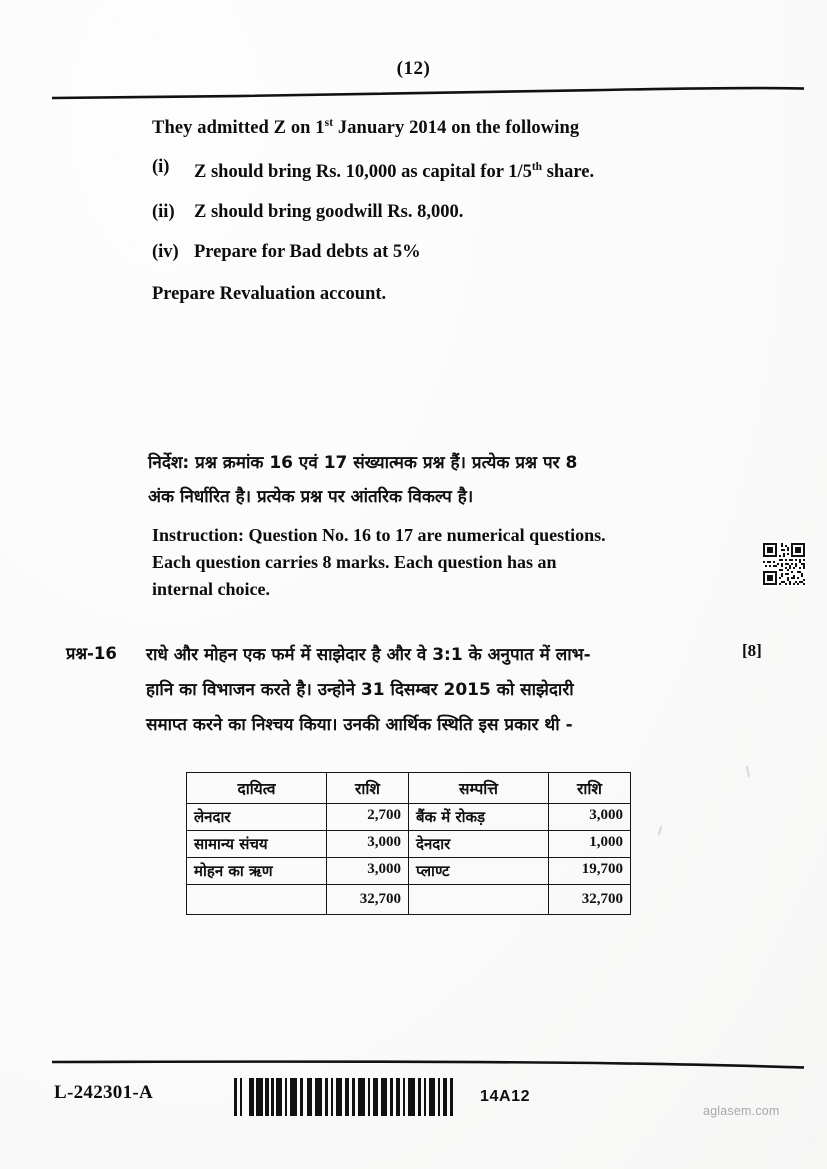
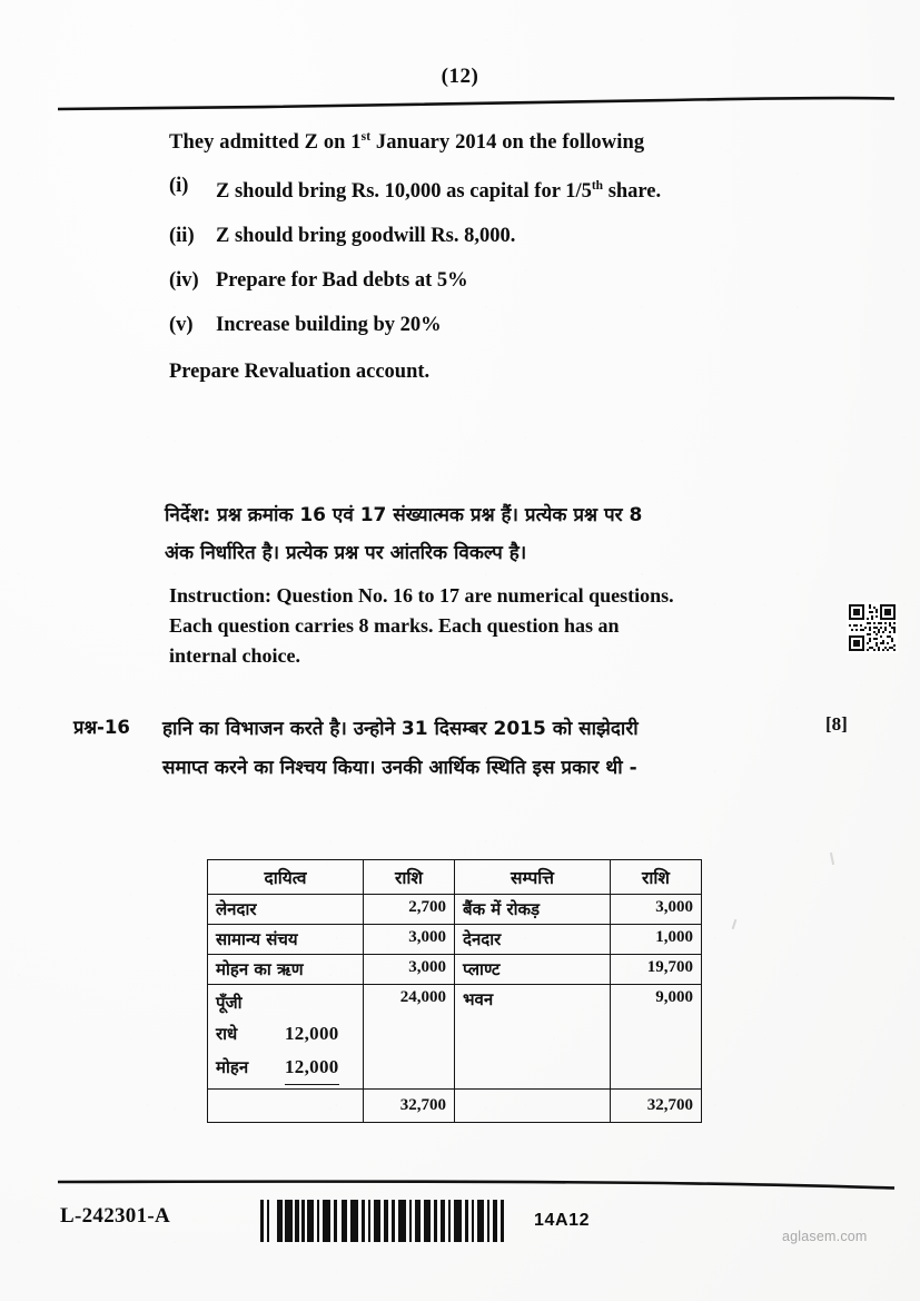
  (12)
  They admitted Z on 1st January 2014 on the following
  (i)
  Z should bring Rs. 10,000 as capital for 1/5th share.
  (ii)
  Z should bring goodwill Rs. 8,000.
  (iv)
  Prepare for Bad debts at 5%
+ (v)
+ Increase building by 20%
  Prepare Revaluation account.
  निर्देश: प्रश्न क्रमांक 16 एवं 17 संख्यात्मक प्रश्न हैं। प्रत्येक प्रश्न पर 8
  अंक निर्धारित है। प्रत्येक प्रश्न पर आंतरिक विकल्प है।
  Instruction: Question No. 16 to 17 are numerical questions.
  Each question carries 8 marks. Each question has an
  internal choice.
  प्रश्न-16
- राधे और मोहन एक फर्म में साझेदार है और वे 3:1 के अनुपात में लाभ-
  हानि का विभाजन करते है। उन्होने 31 दिसम्बर 2015 को साझेदारी
  समाप्त करने का निश्चय किया। उनकी आर्थिक स्थिति इस प्रकार थी -
  [8]
  दायित्व	राशि	सम्पत्ति	राशि
  लेनदार	2,700	बैंक में रोकड़	3,000
  सामान्य संचय	3,000	देनदार	1,000
  मोहन का ऋण	3,000	प्लाण्ट	19,700
+ पूँजी राधे 12,000 मोहन 12,000	24,000	भवन	9,000
  	32,700		32,700
  L-242301-A
  14A12
  aglasem.com
